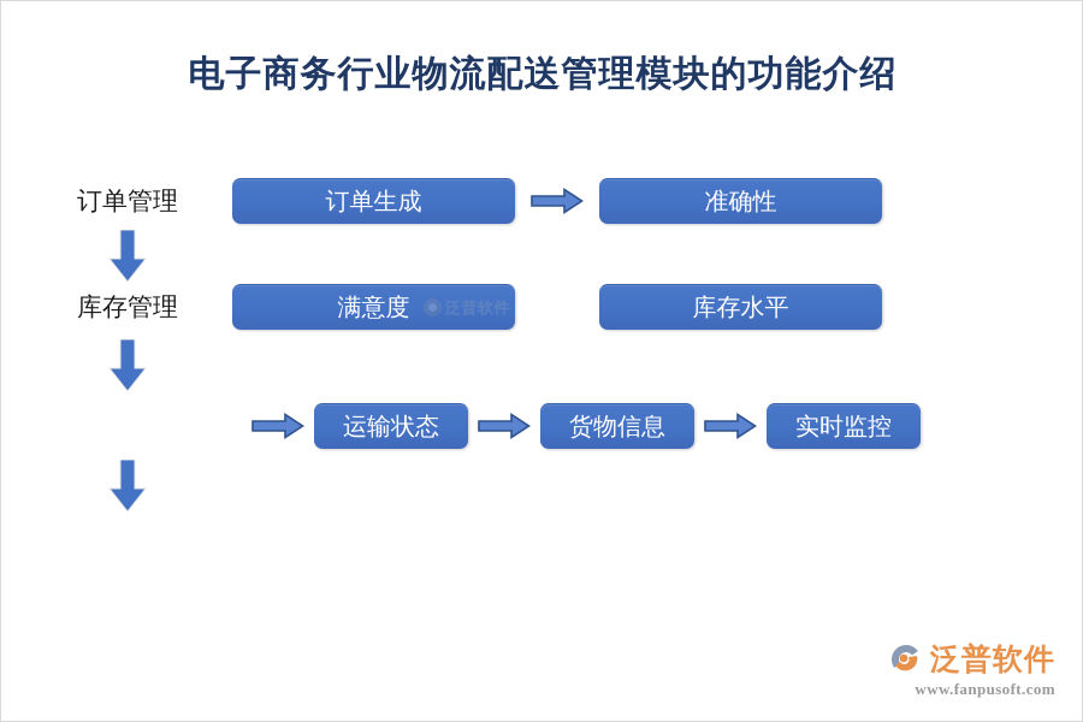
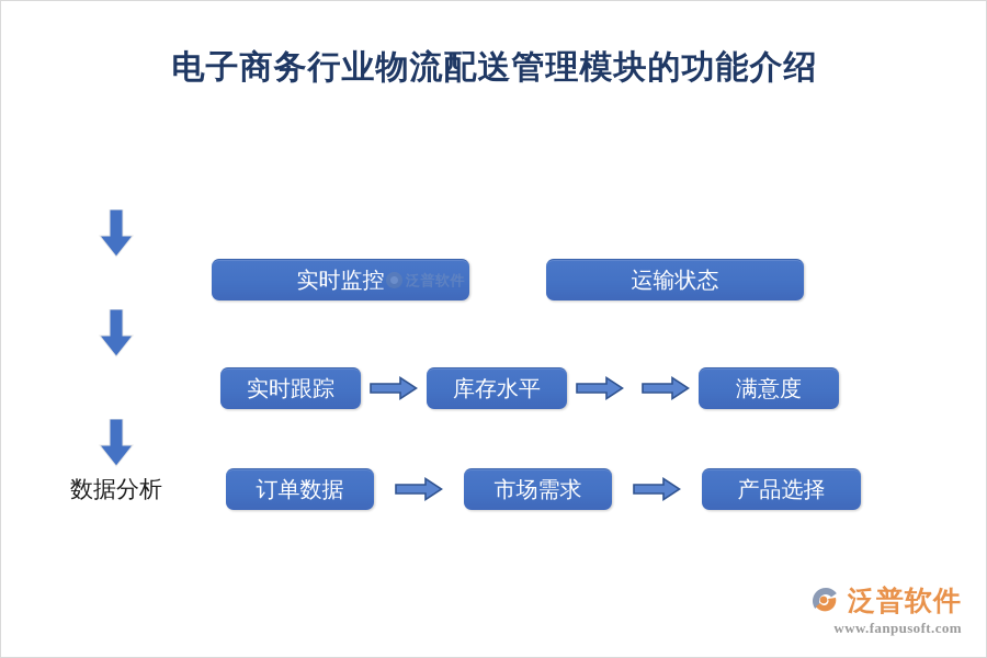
  电子商务行业物流配送管理模块的功能介绍
- 订单管理
- 订单生成
- 准确性
- 库存管理
- 满意度
+ 实时监控
  泛普软件
- 库存水平
+ 运输状态
+ 实时跟踪
- 运输状态
+ 库存水平
- 货物信息
- 实时监控
+ 满意度
+ 数据分析
+ 订单数据
+ 市场需求
+ 产品选择
  泛普软件
  www.fanpusoft.com
